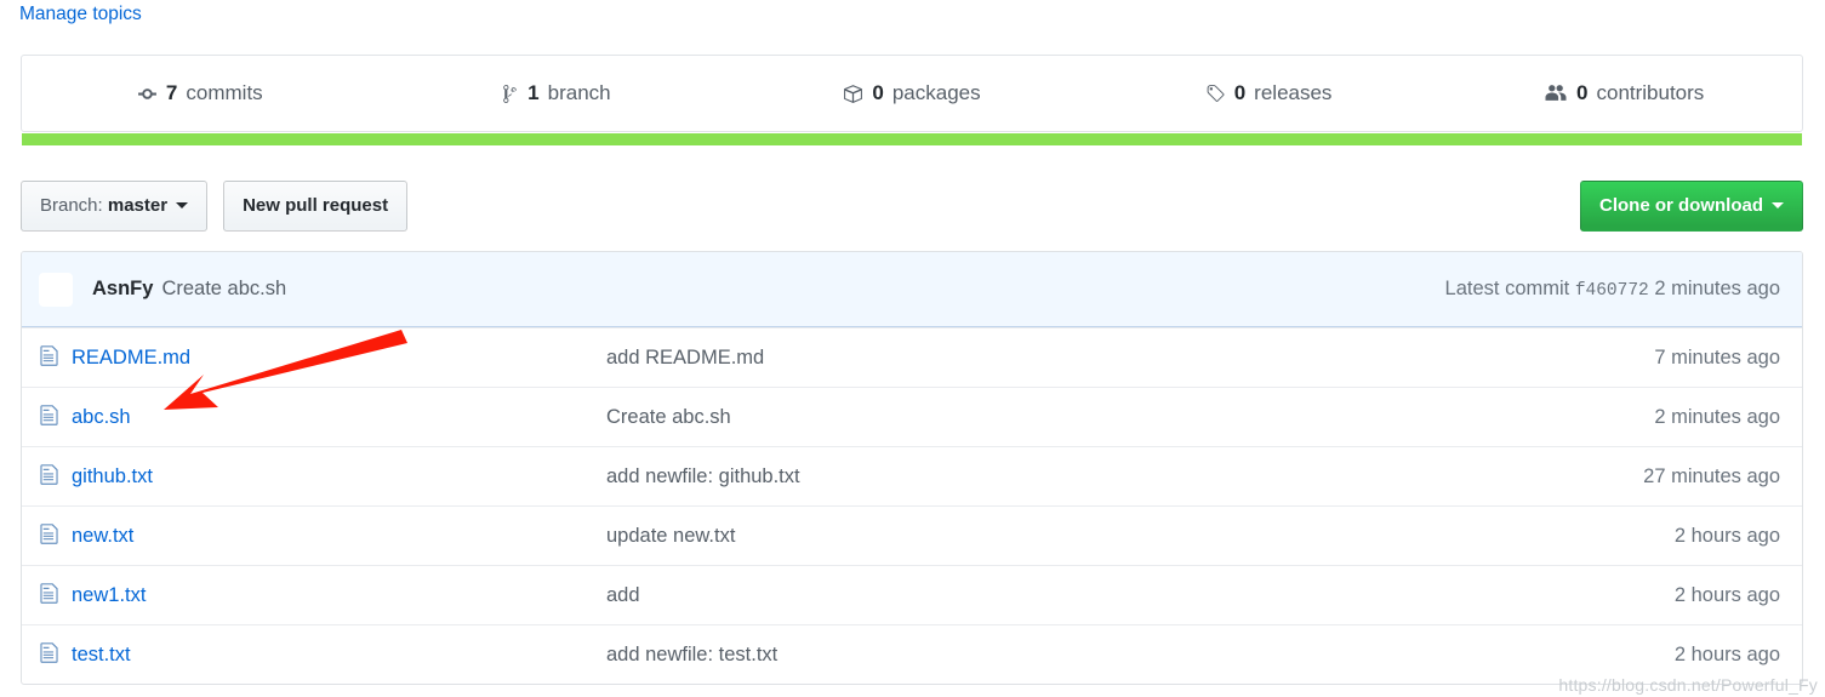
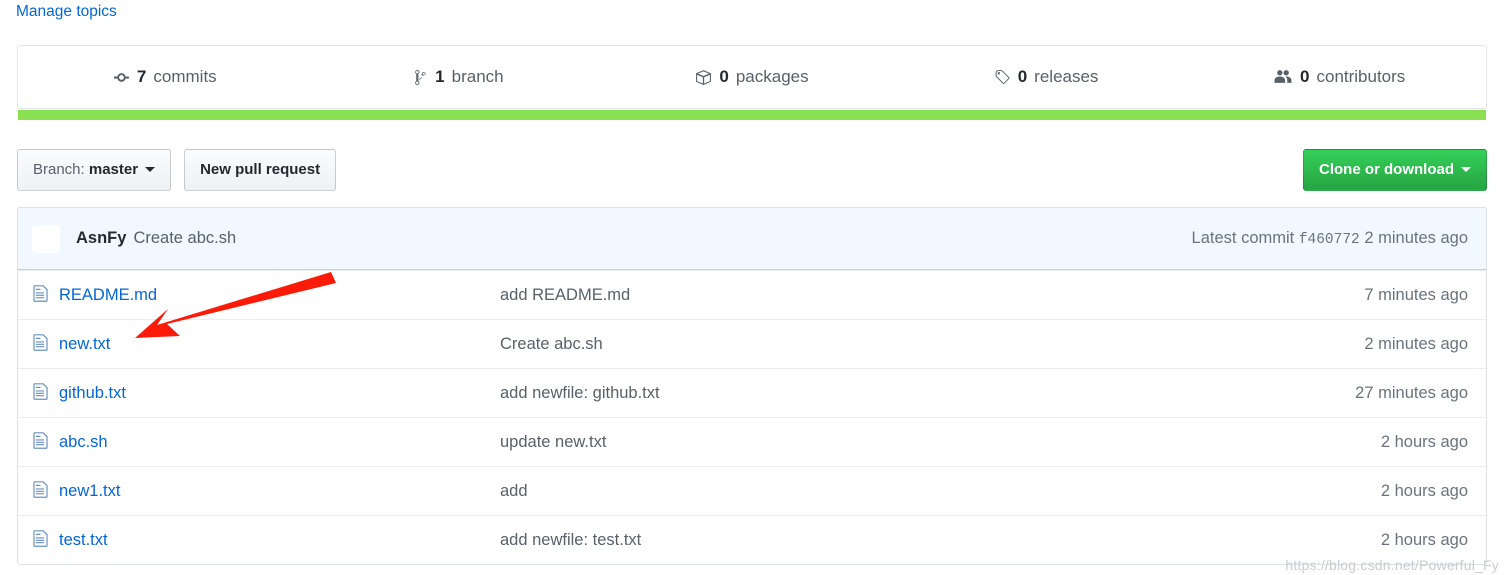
  Manage topics
  7
  commits
  1
  branch
  0
  packages
  0
  releases
  0
  contributors
  Branch: master New pull request
  Clone or download
  AsnFy
  Create abc.sh
  Latest commit f460772 2 minutes ago
  README.md
  add README.md
  7 minutes ago
- abc.sh
+ new.txt
  Create abc.sh
  2 minutes ago
  github.txt
  add newfile: github.txt
  27 minutes ago
- new.txt
+ abc.sh
  update new.txt
  2 hours ago
  new1.txt
  add
  2 hours ago
  test.txt
  add newfile: test.txt
  2 hours ago
  https://blog.csdn.net/Powerful_Fy
